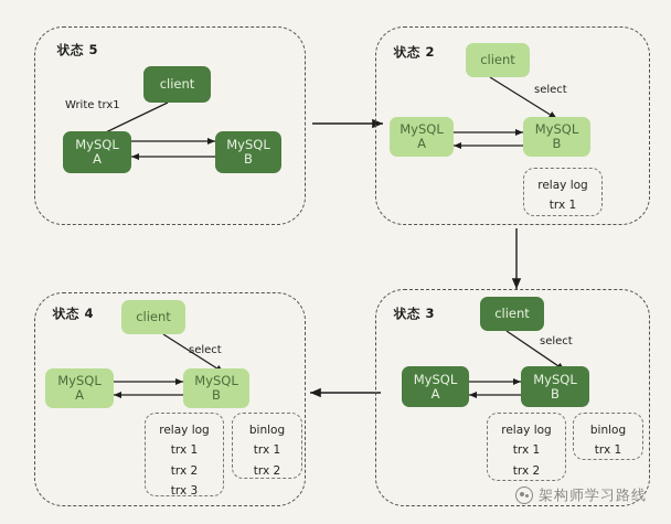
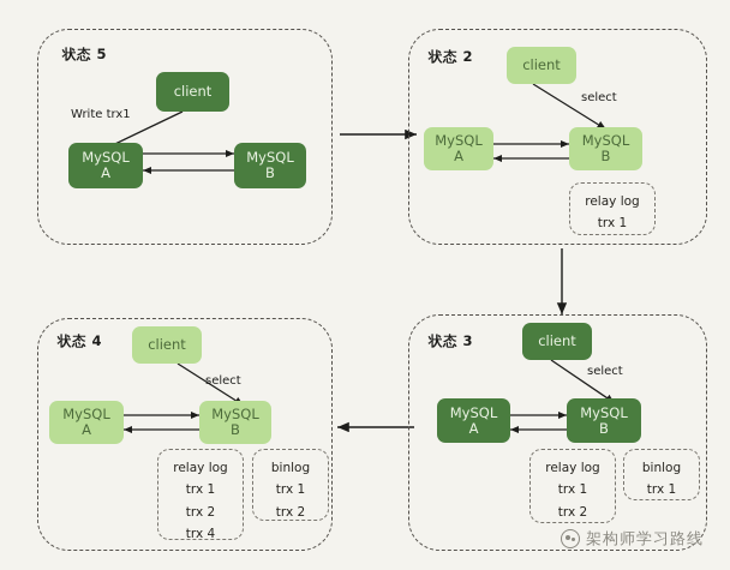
  状态 5
  client
  Write trx1
  MySQL
  A
  MySQL
  B
  状态 2
  client
  select
  MySQL
  A
  MySQL
  B
  relay log
  trx 1
  状态 3
  client
  select
  MySQL
  A
  MySQL
  B
  relay log
  trx 1
  trx 2
  binlog
  trx 1
  状态 4
  client
  select
  MySQL
  A
  MySQL
  B
  relay log
  trx 1
  trx 2
- trx 3
+ trx 4
  binlog
  trx 1
  trx 2
  架构师学习路线
